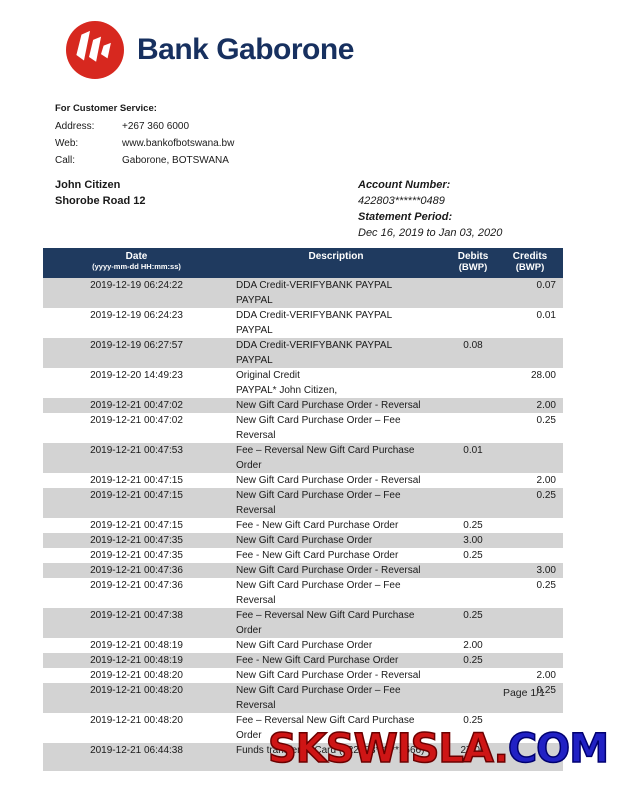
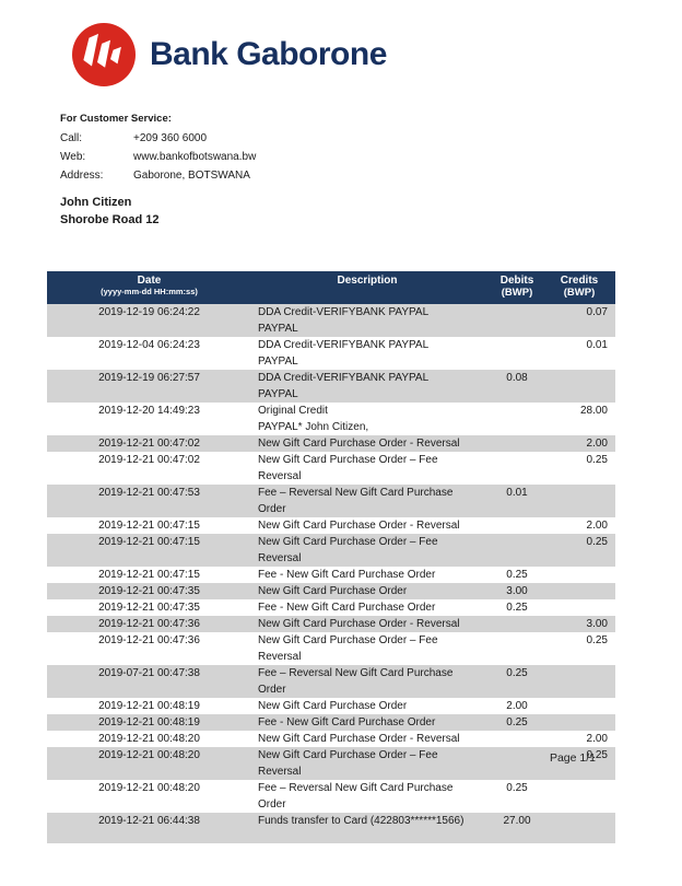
  Bank Gaborone
  For Customer Service:
- Address:
+ Call:
- +267 360 6000
+ +209 360 6000
  Web:
  www.bankofbotswana.bw
- Call:
+ Address:
  Gaborone, BOTSWANA
  John Citizen
  Shorobe Road 12
- Account Number:
- 422803******0489
- Statement Period:
- Dec 16, 2019 to Jan 03, 2020
  Date
  (yyyy-mm-dd HH:mm:ss)
  Description
  Debits
  (BWP)
  Credits
  (BWP)
  2019-12-19 06:24:22
  DDA Credit-VERIFYBANK PAYPAL
  PAYPAL
  0.07
- 2019-12-19 06:24:23
+ 2019-12-04 06:24:23
  DDA Credit-VERIFYBANK PAYPAL
  PAYPAL
  0.01
  2019-12-19 06:27:57
  DDA Credit-VERIFYBANK PAYPAL
  PAYPAL
  0.08
  2019-12-20 14:49:23
  Original Credit
  PAYPAL* John Citizen,
  28.00
  2019-12-21 00:47:02
  New Gift Card Purchase Order - Reversal
  2.00
  2019-12-21 00:47:02
  New Gift Card Purchase Order – Fee Reversal
  0.25
  2019-12-21 00:47:53
  Fee – Reversal New Gift Card Purchase Order
  0.01
  2019-12-21 00:47:15
  New Gift Card Purchase Order - Reversal
  2.00
  2019-12-21 00:47:15
  New Gift Card Purchase Order – Fee Reversal
  0.25
  2019-12-21 00:47:15
  Fee - New Gift Card Purchase Order
  0.25
  2019-12-21 00:47:35
  New Gift Card Purchase Order
  3.00
  2019-12-21 00:47:35
  Fee - New Gift Card Purchase Order
  0.25
  2019-12-21 00:47:36
  New Gift Card Purchase Order - Reversal
  3.00
  2019-12-21 00:47:36
  New Gift Card Purchase Order – Fee Reversal
  0.25
- 2019-12-21 00:47:38
+ 2019-07-21 00:47:38
  Fee – Reversal New Gift Card Purchase Order
  0.25
  2019-12-21 00:48:19
  New Gift Card Purchase Order
  2.00
  2019-12-21 00:48:19
  Fee - New Gift Card Purchase Order
  0.25
  2019-12-21 00:48:20
  New Gift Card Purchase Order - Reversal
  2.00
  2019-12-21 00:48:20
  New Gift Card Purchase Order – Fee Reversal
  0.25
  2019-12-21 00:48:20
  Fee – Reversal New Gift Card Purchase Order
  0.25
  2019-12-21 06:44:38
  Funds transfer to Card (422803******1566)
  27.00
  Page 1/1
- SKSWISLA.COM
